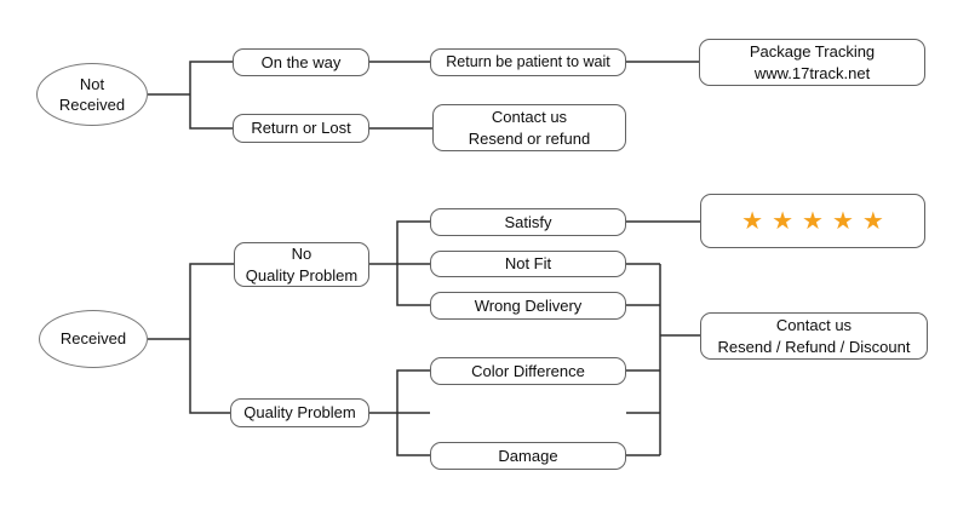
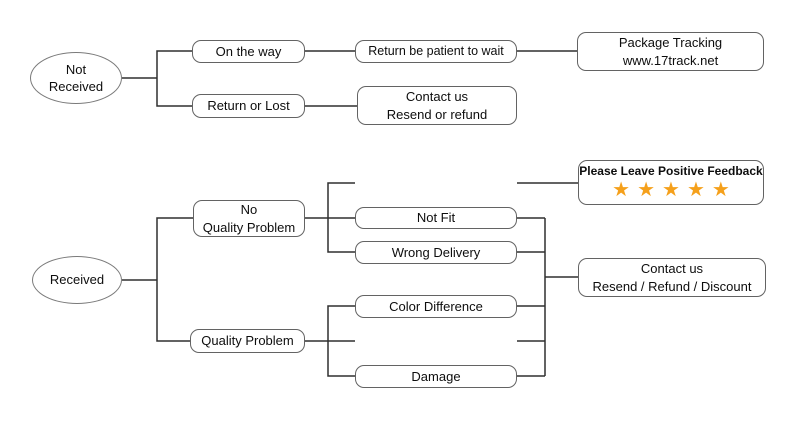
  Not
  Received
  On the way
  Return be patient to wait
  Package Tracking
  www.17track.net
  Return or Lost
  Contact us
  Resend or refund
  Received
  No
  Quality Problem
  Quality Problem
- Satisfy
  Not Fit
  Wrong Delivery
  Color Difference
  Damage
+ Please Leave Positive Feedback
  ★★★★★
  Contact us
  Resend / Refund / Discount
